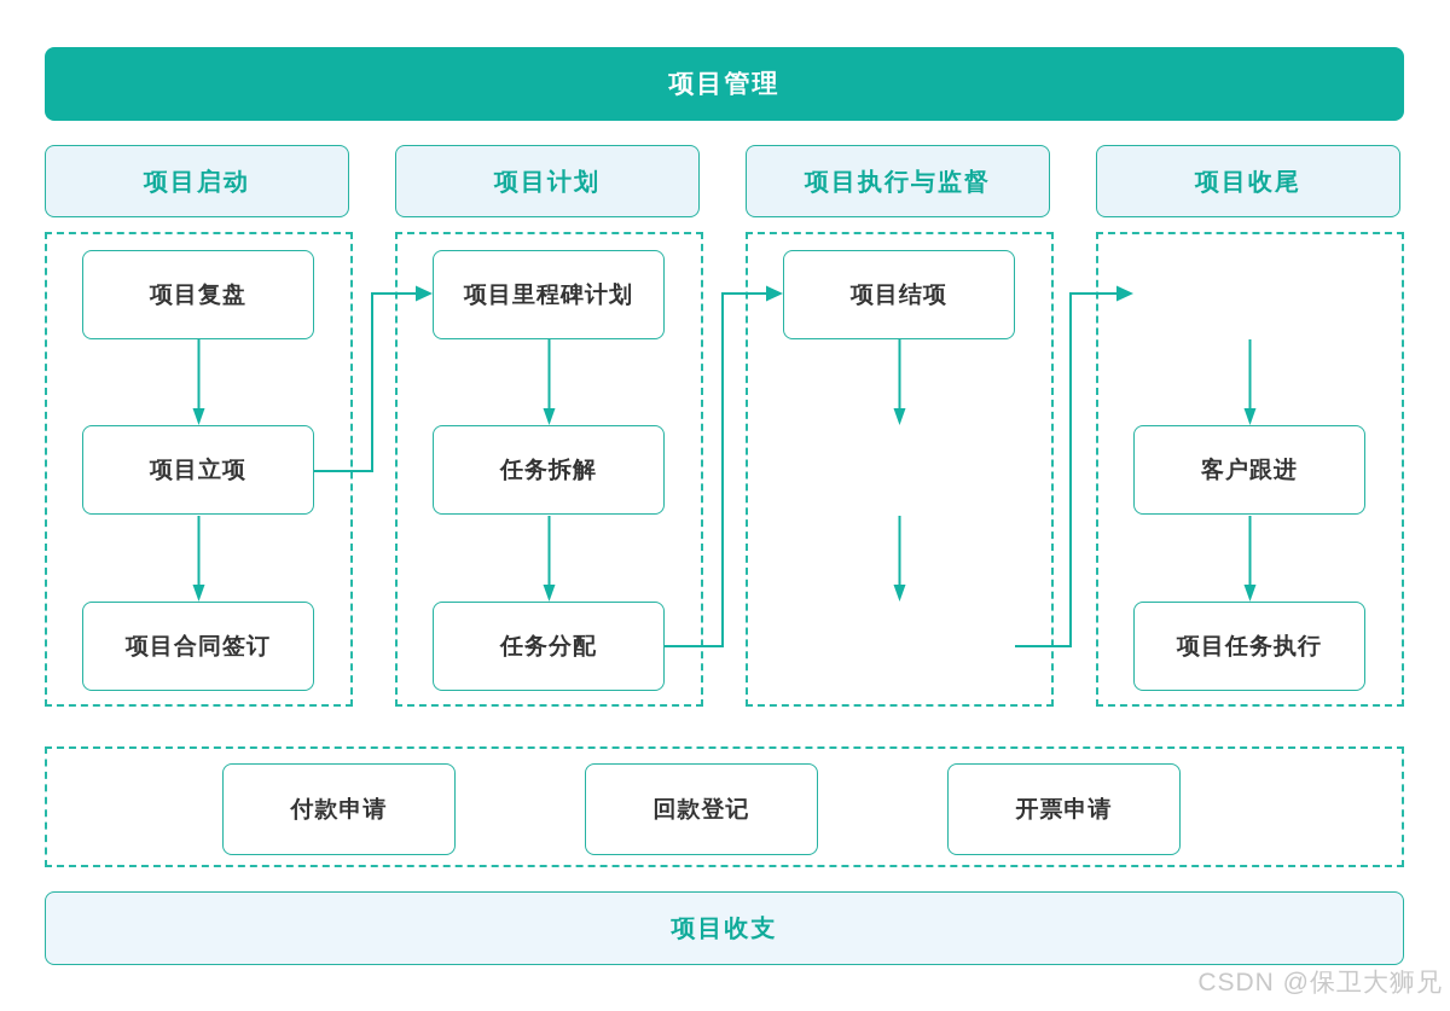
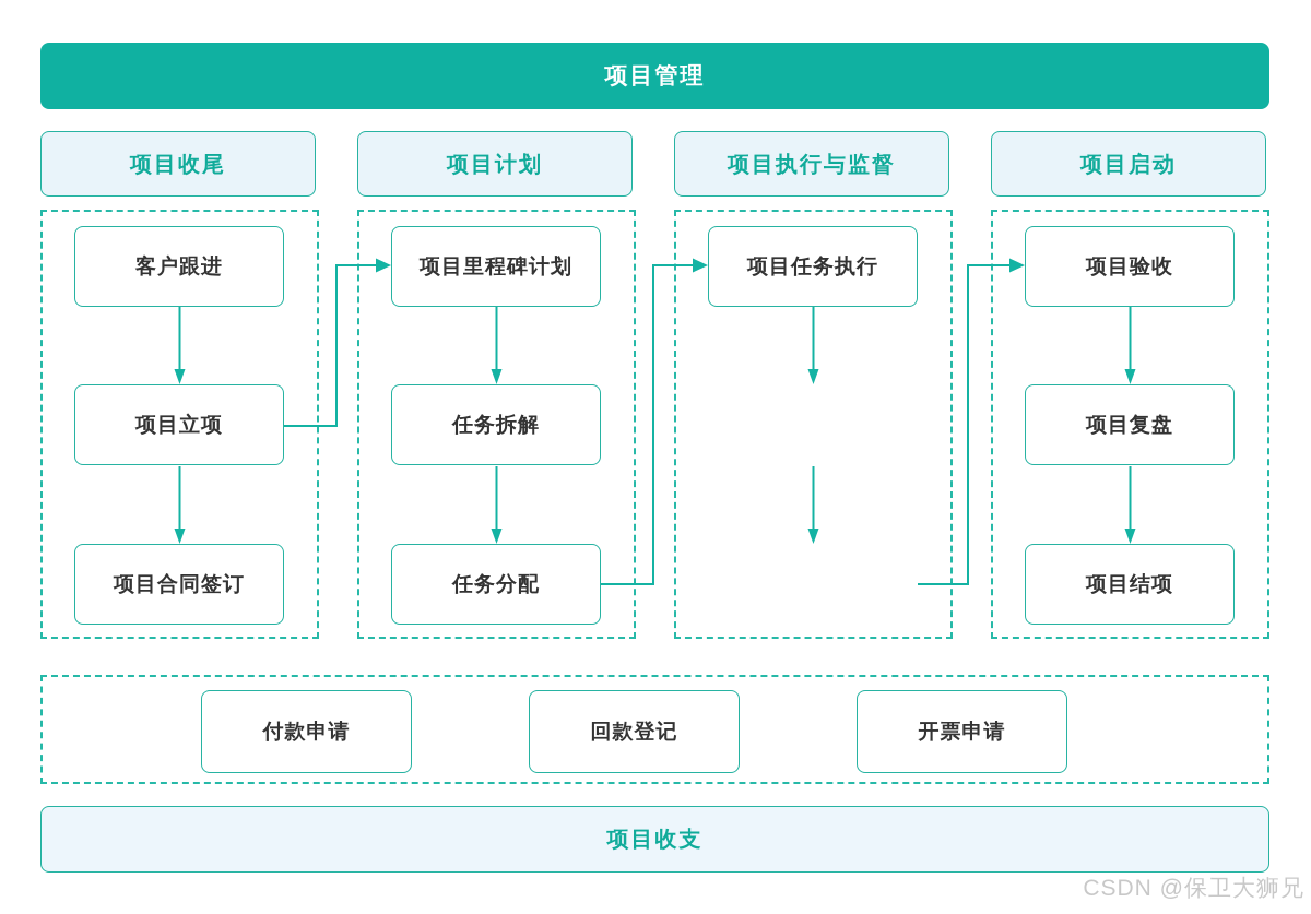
  项目管理
- 项目启动
+ 项目收尾
  项目计划
  项目执行与监督
- 项目收尾
+ 项目启动
- 项目复盘
+ 客户跟进
  项目立项
  项目合同签订
  项目里程碑计划
  任务拆解
  任务分配
- 项目结项
+ 项目任务执行
+ 项目验收
- 客户跟进
+ 项目复盘
- 项目任务执行
+ 项目结项
  付款申请
  回款登记
  开票申请
  项目收支
  CSDN @保卫大狮兄
